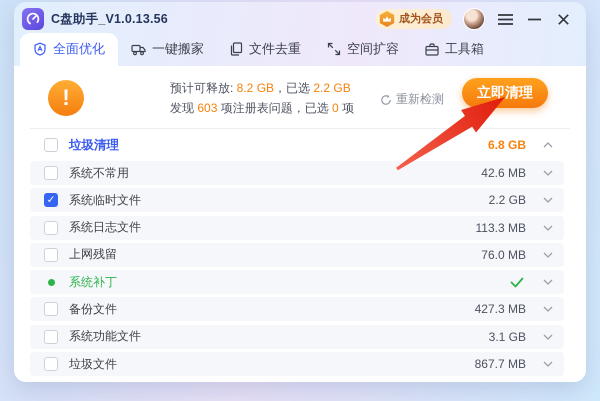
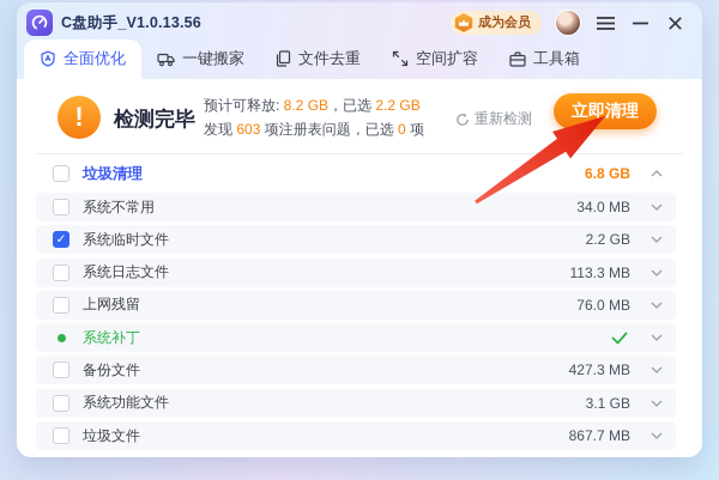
  C盘助手_V1.0.13.56
  成为会员
  全面优化
  一键搬家
  文件去重
  空间扩容
  工具箱
  !
+ 检测完毕
  预计可释放: 8.2 GB，已选 2.2 GB
  发现 603 项注册表问题，已选 0 项
  重新检测
  立即清理
  垃圾清理
  6.8 GB
  系统不常用
- 42.6 MB
+ 34.0 MB
  系统临时文件
  2.2 GB
  系统日志文件
  113.3 MB
  上网残留
  76.0 MB
  系统补丁
  备份文件
  427.3 MB
  系统功能文件
  3.1 GB
  垃圾文件
  867.7 MB
